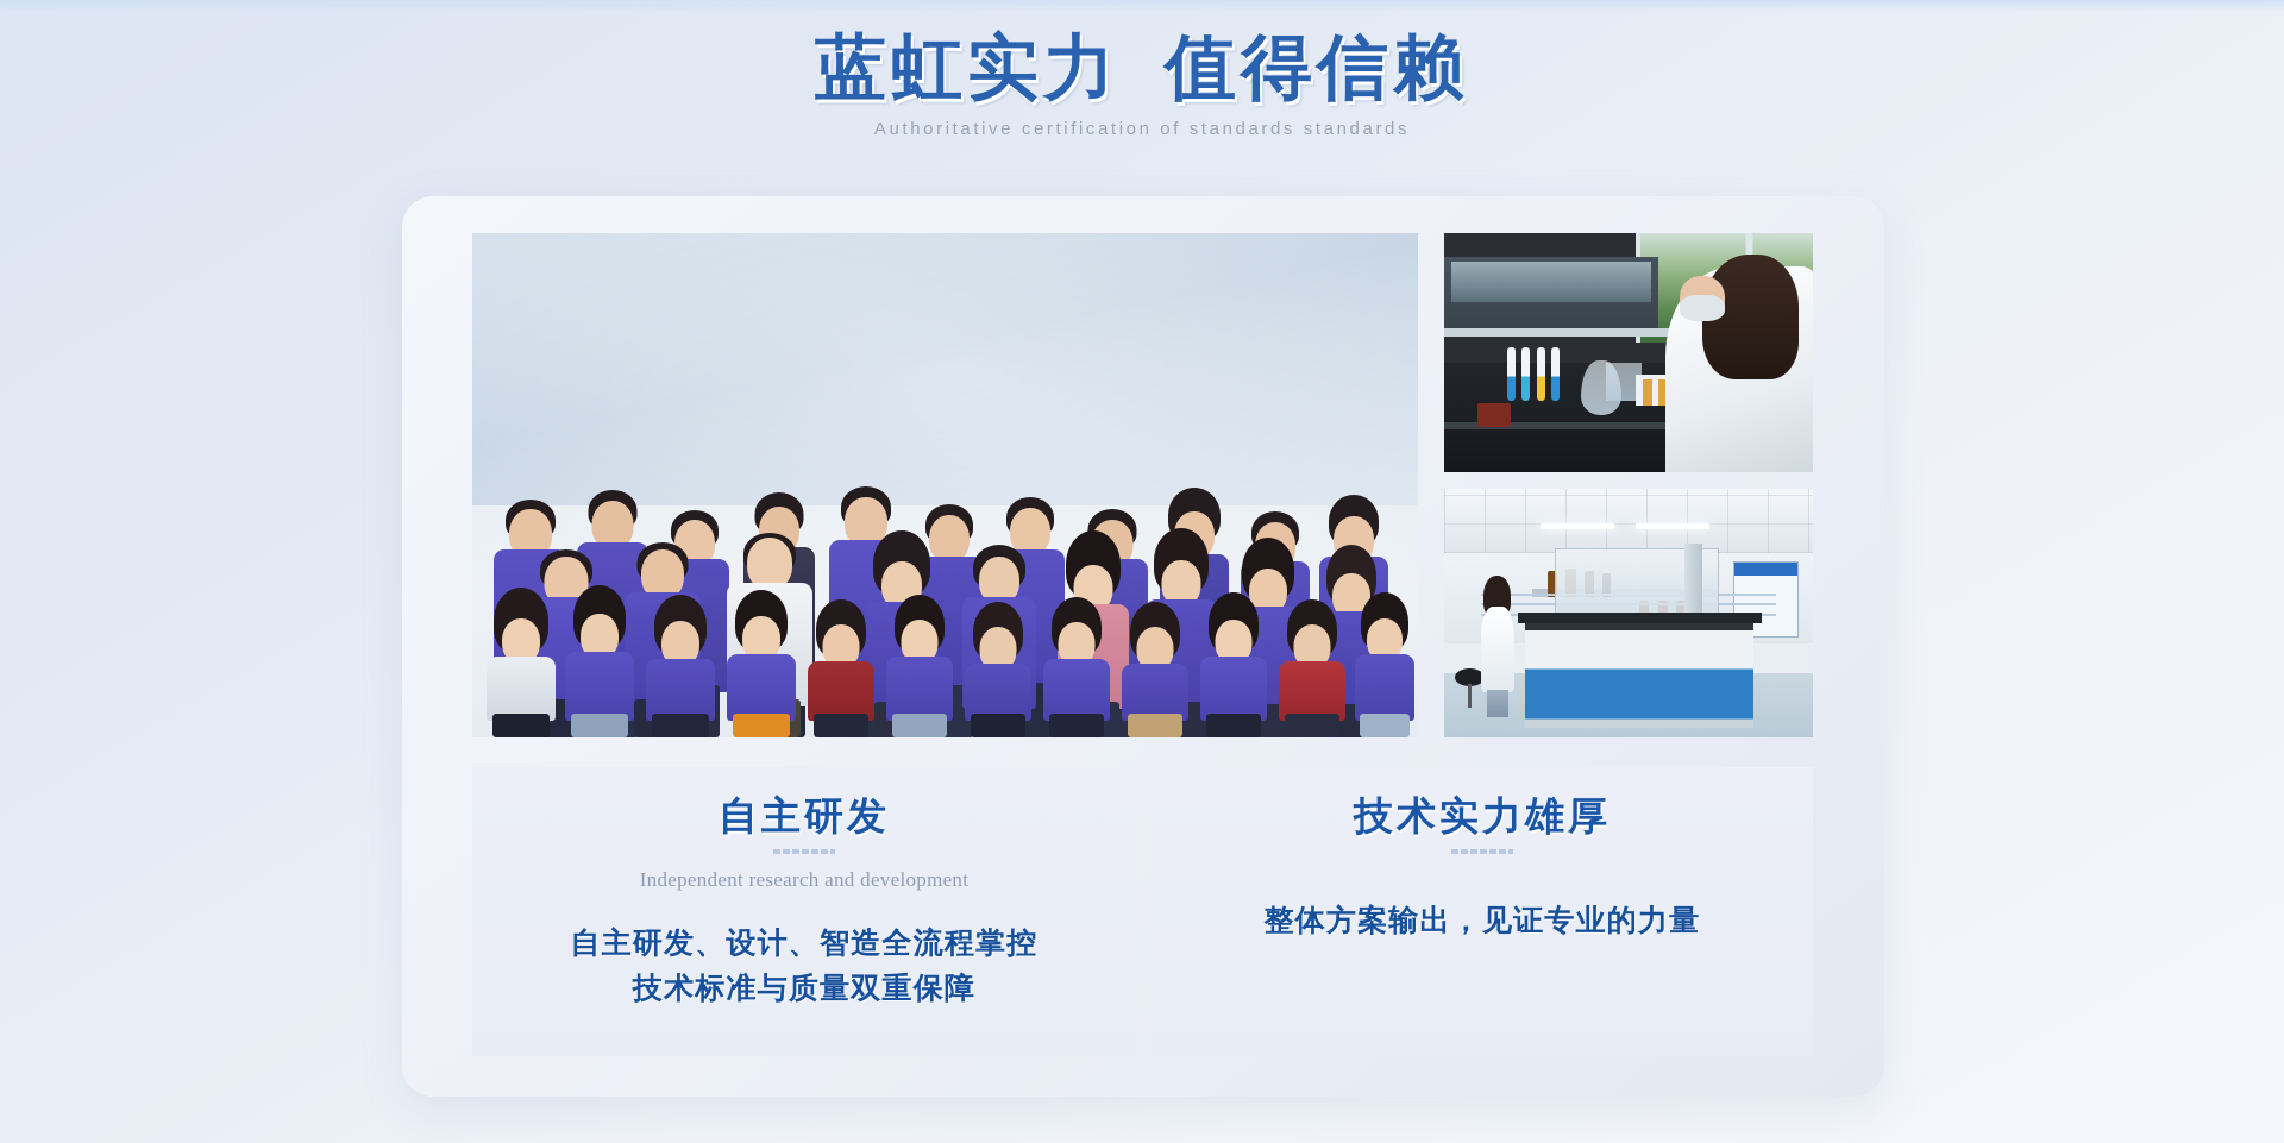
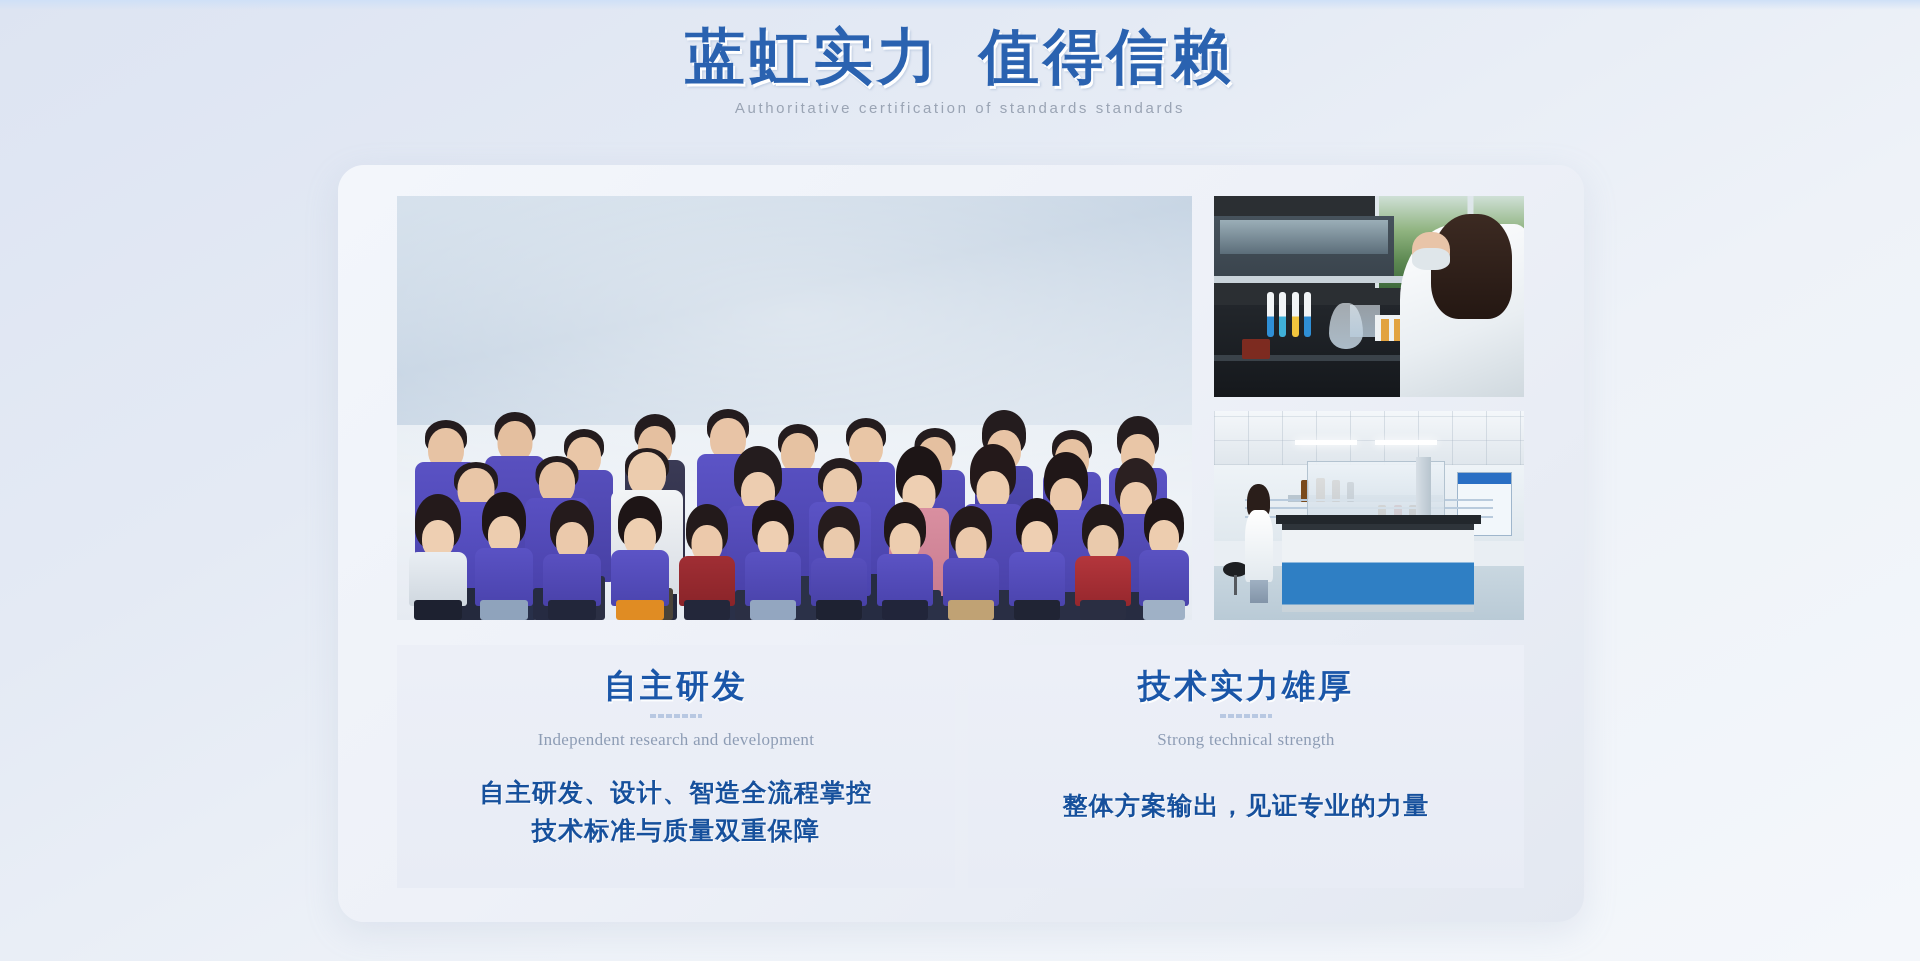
  蓝虹实力 值得信赖
  Authoritative certification of standards standards
  自主研发
  Independent research and development
  自主研发、设计、智造全流程掌控
  技术标准与质量双重保障
  技术实力雄厚
+ Strong technical strength
  整体方案输出，见证专业的力量
